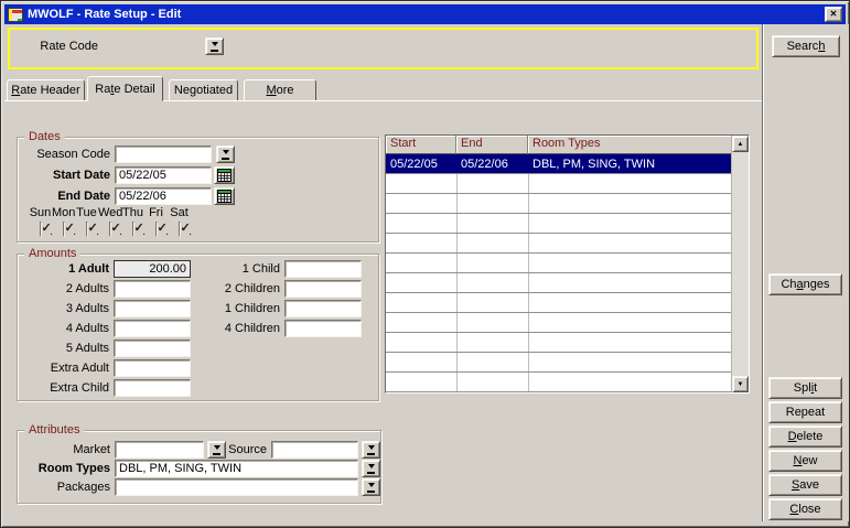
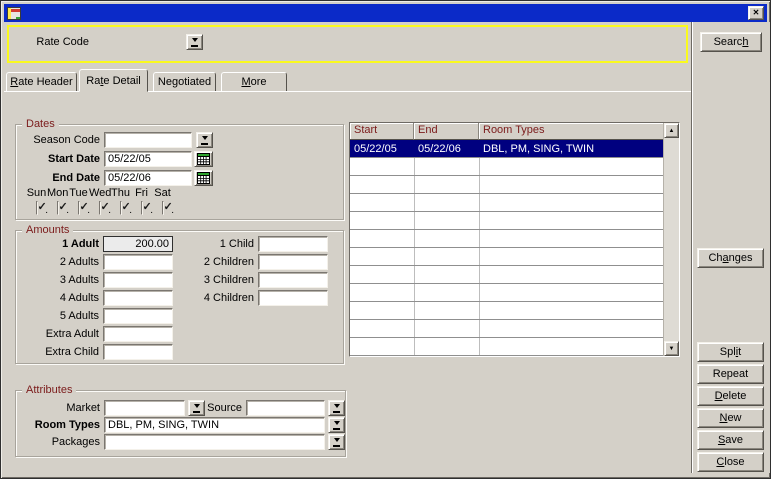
- MWOLF - Rate Setup - Edit
  ✕
  Rate Code
  Searc
  h
  Ch
  a
  nges
  Spl
  i
  t
  Repeat
  D
  elete
  N
  ew
  S
  ave
  C
  lose
  R
  ate Header
  Ra
  t
  e Detail
  Negotiated
  M
  ore
  Dates
  Season Code
  Start Date
  05/22/05
  End Date
  05/22/06
  Sun
  Mon
  Tue
  Wed
  Thu
  Fri
  Sat
  .
  .
  .
  .
  .
  .
  .
  Amounts
  1 Adult
  200.00
  2 Adults
  3 Adults
  4 Adults
  5 Adults
  Extra Adult
  Extra Child
  1 Child
  2 Children
- 1 Children
+ 3 Children
  4 Children
  Attributes
  Market
  Source
  Room Types
  DBL, PM, SING, TWIN
  Packages
  Start
  End
  Room Types
  05/22/05
  05/22/06
  DBL, PM, SING, TWIN
